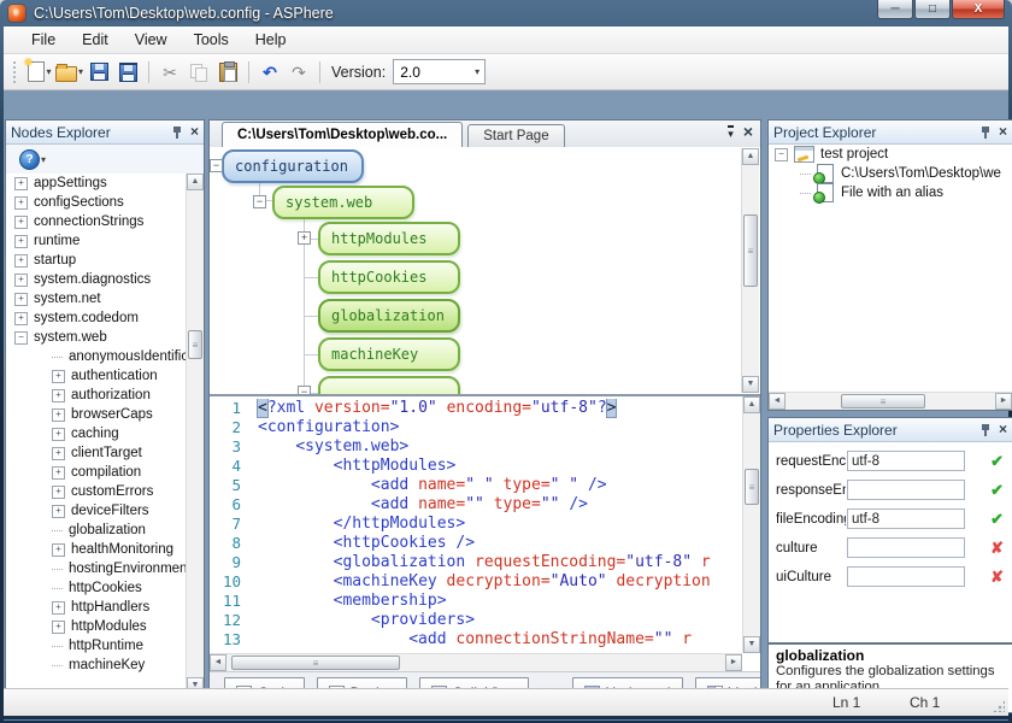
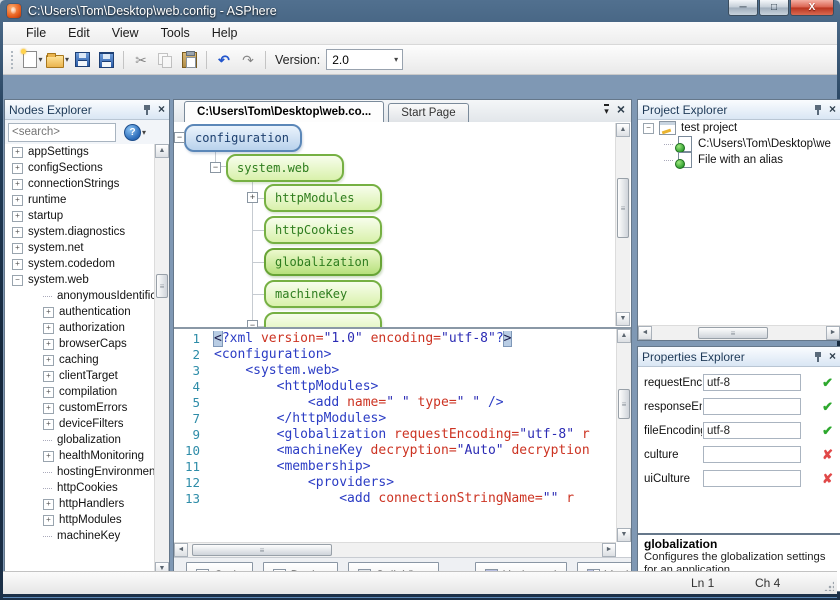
  C:\Users\Tom\Desktop\web.config - ASPhere
  ─
  □
  X
  File
  Edit
  View
  Tools
  Help
  ▾
  ▾
  ✂
  ↶
  ↷
  Version:
  2.0
  ▾
  Nodes Explorer
  ×
+ <search>
  ?
  ▾
  +
  appSettings
  +
  configSections
  +
  connectionStrings
  +
  runtime
  +
  startup
  +
  system.diagnostics
  +
  system.net
  +
  system.codedom
  −
  system.web
  anonymousIdentifi
  +
  authentication
  +
  authorization
  +
  browserCaps
  +
  caching
  +
  clientTarget
  +
  compilation
  +
  customErrors
  +
  deviceFilters
  globalization
  +
  healthMonitoring
  hostingEnvironmen
  httpCookies
  +
  httpHandlers
  +
  httpModules
- httpRuntime
  machineKey
  ≡
  C:\Users\Tom\Desktop\web.co...
  Start Page
  ▾
  ×
  configuration
  −
  system.web
  −
  httpModules
  +
  httpCookies
  globalization
  machineKey
  −
  ≡
  1
  <?xml version="1.0" encoding="utf-8"?>
  2
  <configuration>
  3
  <system.web>
  4
  <httpModules>
  5
  <add name=" " type=" " />
- 6
- <add name="" type="" />
  7
  </httpModules>
- 8
- <httpCookies />
  9
  <globalization requestEncoding="utf-8" r
  10
  <machineKey decryption="Auto" decryption
  11
  <membership>
  12
  <providers>
  13
  <add connectionStringName="" r
  ≡
  ≡
  Project Explorer
  ×
  −
  test project
  C:\Users\Tom\Desktop\we
  File with an alias
  ≡
  Properties Explorer
  ×
  utf-8
  ✔
  ✔
  fileEncodin
  utf-8
  ✔
  culture
  ✘
  uiCulture
  ✘
  globalization
  Configures the globalization settings for an application.
  Ln 1
- Ch 1
+ Ch 4
